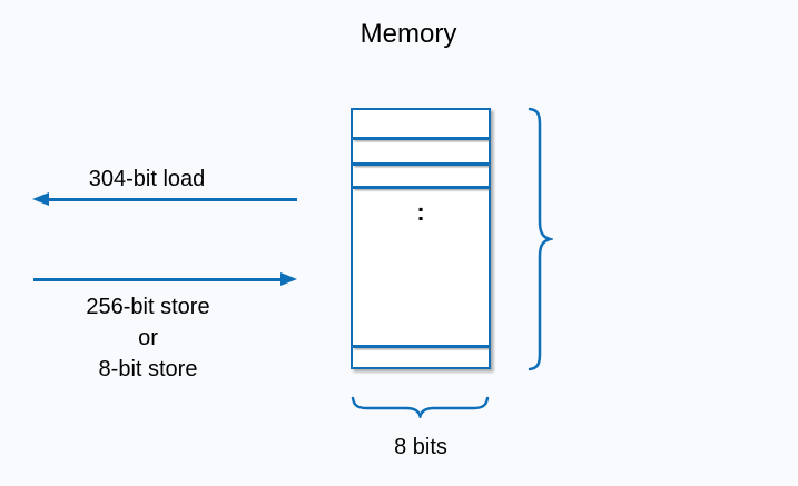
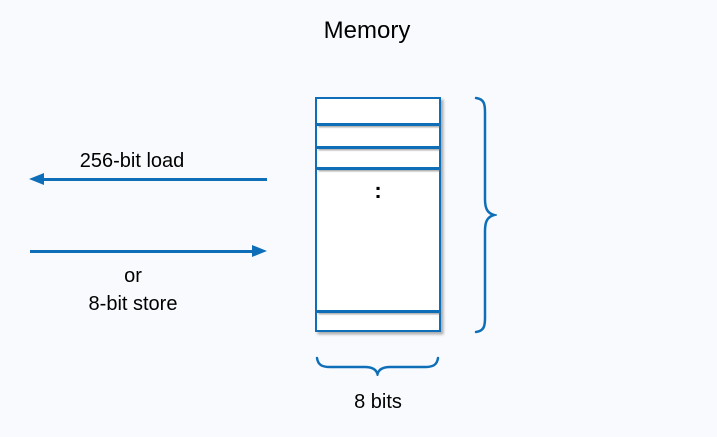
  Memory
- 304-bit load
+ 256-bit load
- 256-bit store
  or
  8-bit store
  :
  8 bits
